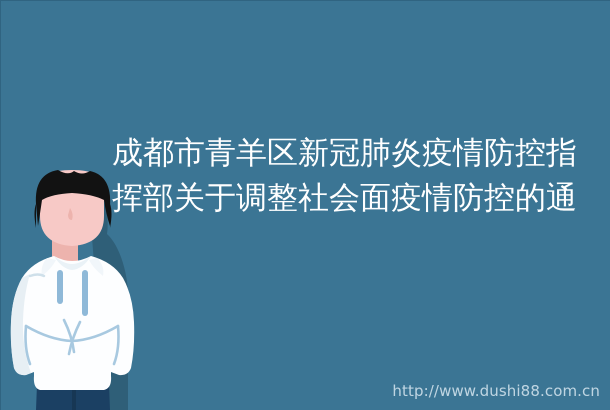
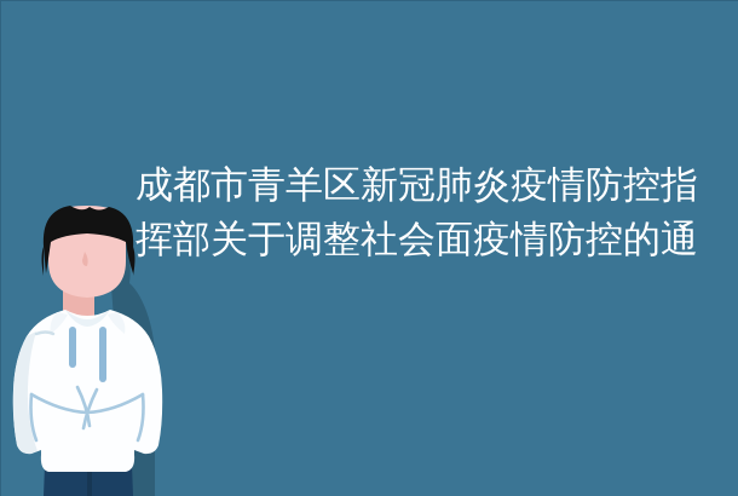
  成都市青羊区新冠肺炎疫情防控指
  挥部关于调整社会面疫情防控的通
- http://www.dushi88.com.cn
